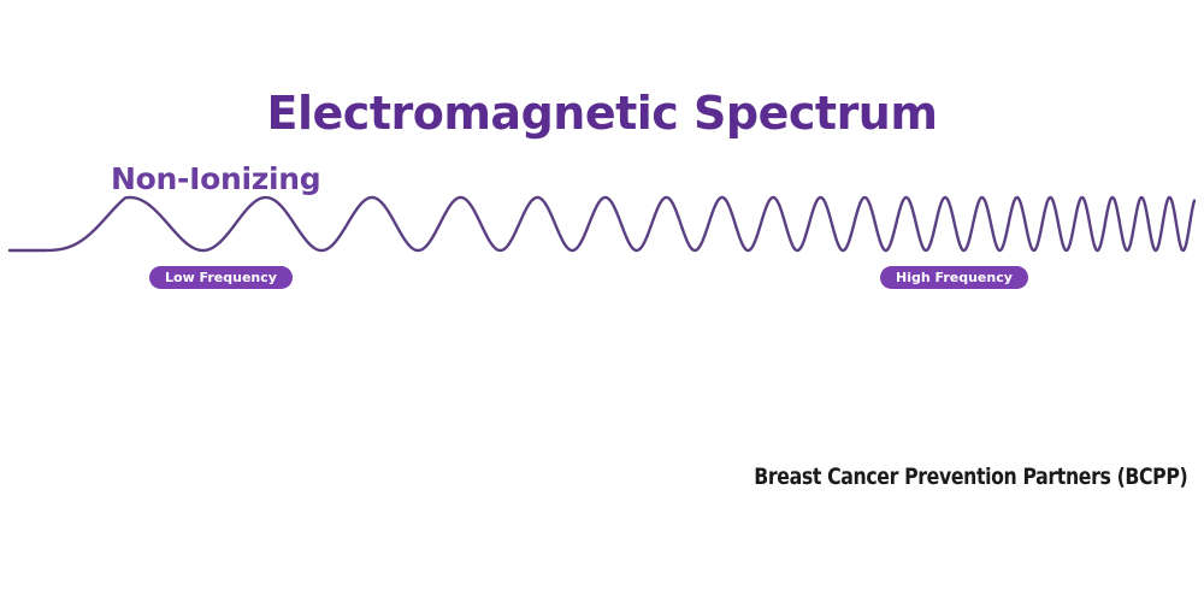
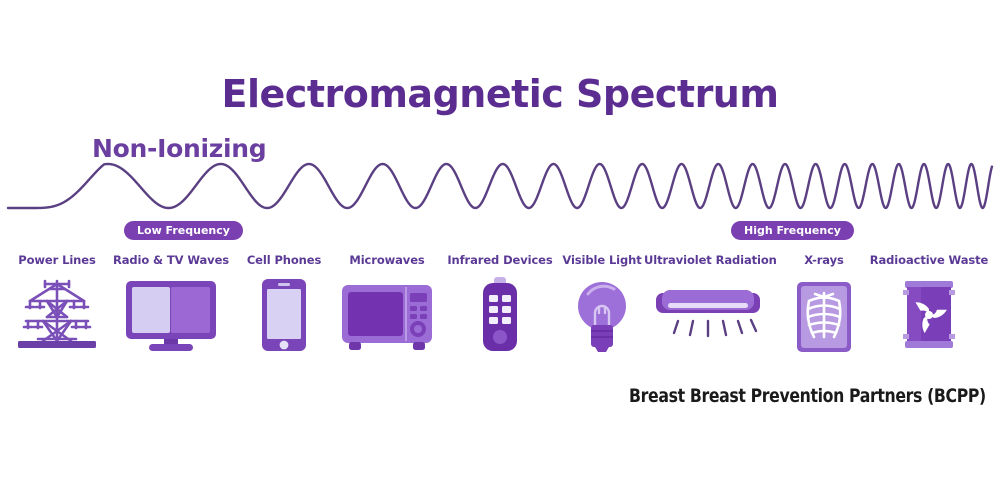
  Electromagnetic Spectrum
  Non-Ionizing
  Low Frequency
  High Frequency
+ Power Lines
+ Radio & TV Waves
+ Cell Phones
+ Microwaves
+ Infrared Devices
+ Visible Light
+ Ultraviolet Radiation
+ X-rays
+ Radioactive Waste
- Breast Cancer Prevention Partners (BCPP)
+ Breast Breast Prevention Partners (BCPP)
